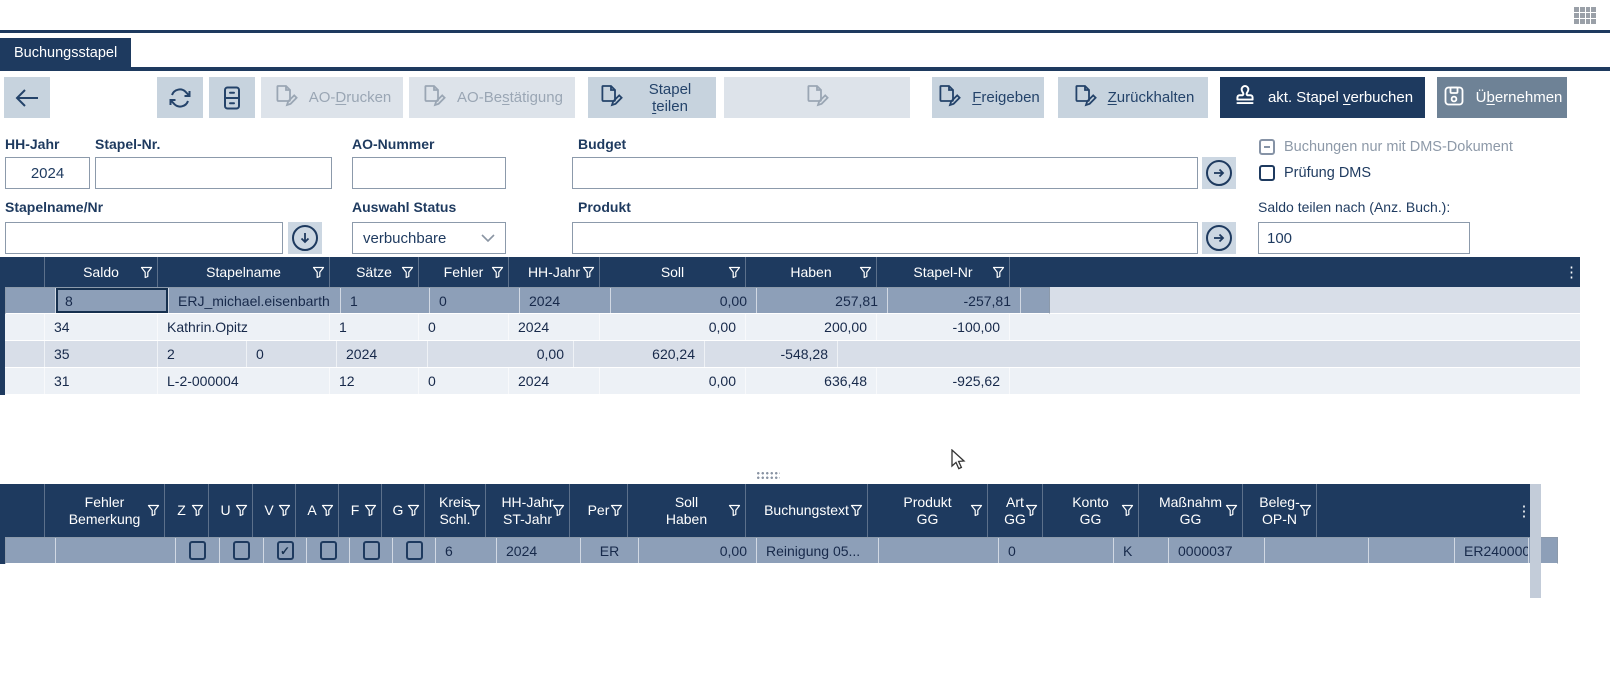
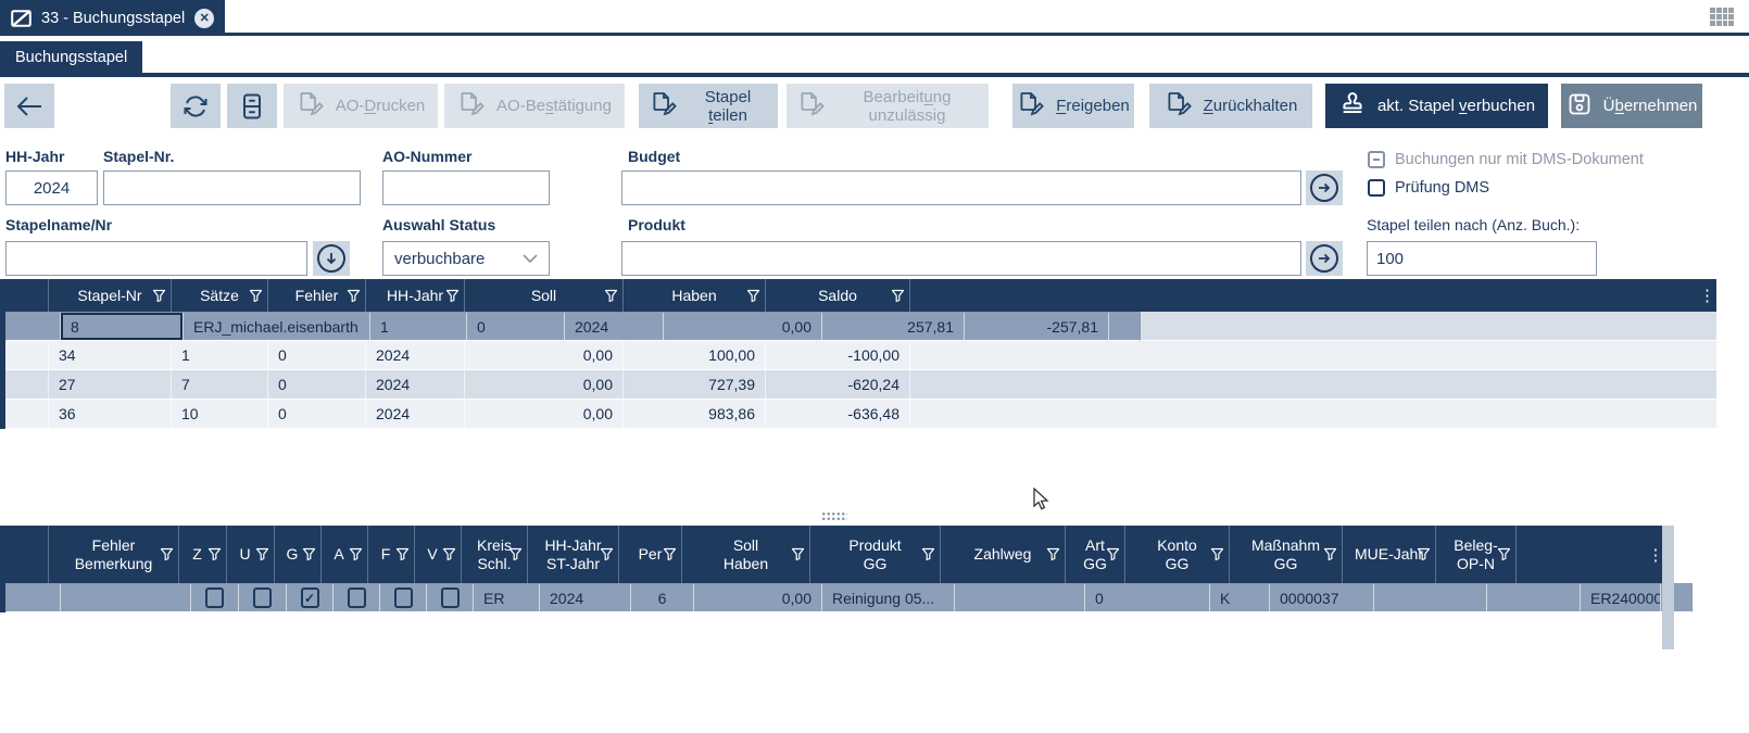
+ 33 - Buchungsstapel
+ ✕
  Buchungsstapel
  AO-Drucken
  AO-Bestätigung
  Stapel teilen
+ Bearbeitung unzulässig
  Freigeben
  Zurückhalten
  akt. Stapel verbuchen
  Übernehmen
  HH-Jahr
  2024
  Stapel-Nr.
  AO-Nummer
  Budget
  Stapelname/Nr
  Auswahl Status
  verbuchbare
  Produkt
  Buchungen nur mit DMS-Dokument
  Prüfung DMS
- Saldo teilen nach (Anz. Buch.):
+ Stapel teilen nach (Anz. Buch.):
  100
- Saldo
+ Stapel-Nr
- Stapelname
  Sätze
  Fehler
  HH-Jahr
  Soll
  Haben
- Stapel-Nr
+ Saldo
  ⋮
  8
  ERJ_michael.eisenbarth
  1
  0
  2024
  0,00
  257,81
  -257,81
  34
- Kathrin.Opitz
  1
  0
  2024
  0,00
- 200,00
+ 100,00
  -100,00
- 35
+ 27
- 2
+ 7
  0
  2024
  0,00
- 620,24
+ 727,39
- -548,28
+ -620,24
- 31
+ 36
- L-2-000004
- 12
+ 10
  0
  2024
  0,00
- 636,48
+ 983,86
- -925,62
+ -636,48
  Fehler
  Bemerkung
  Z
  U
- V
+ G
  A
  F
- G
+ V
  Kreis
  Schl.
  HH-Jahr
  ST-Jahr
  Per
  Soll
  Haben
- Buchungstext
  Produkt
  GG
+ Zahlweg
  Art
  GG
  Konto
  GG
  Maßnahm
  GG
+ MUE-Jahr
  Beleg-
  OP-N
  ⋮
  ✓
- 6
+ ER
  2024
- ER
+ 6
  0,00
  Reinigung 05...
  0
  K
  0000037
  ER240000
